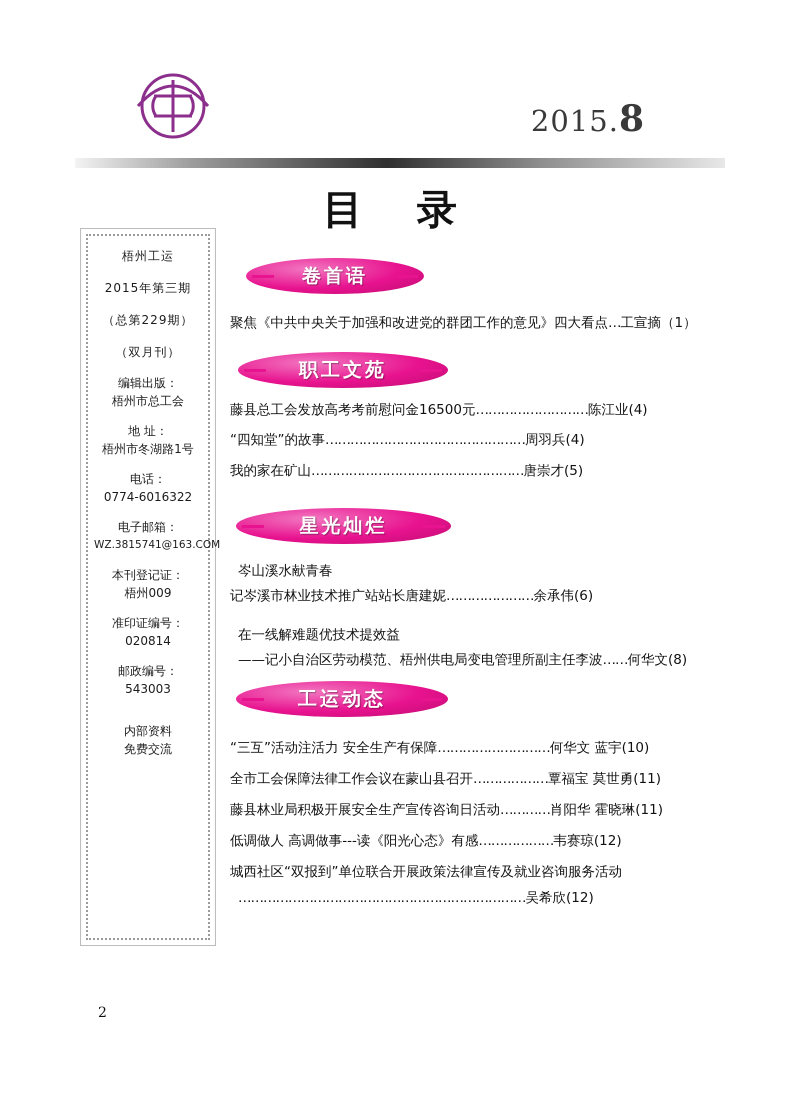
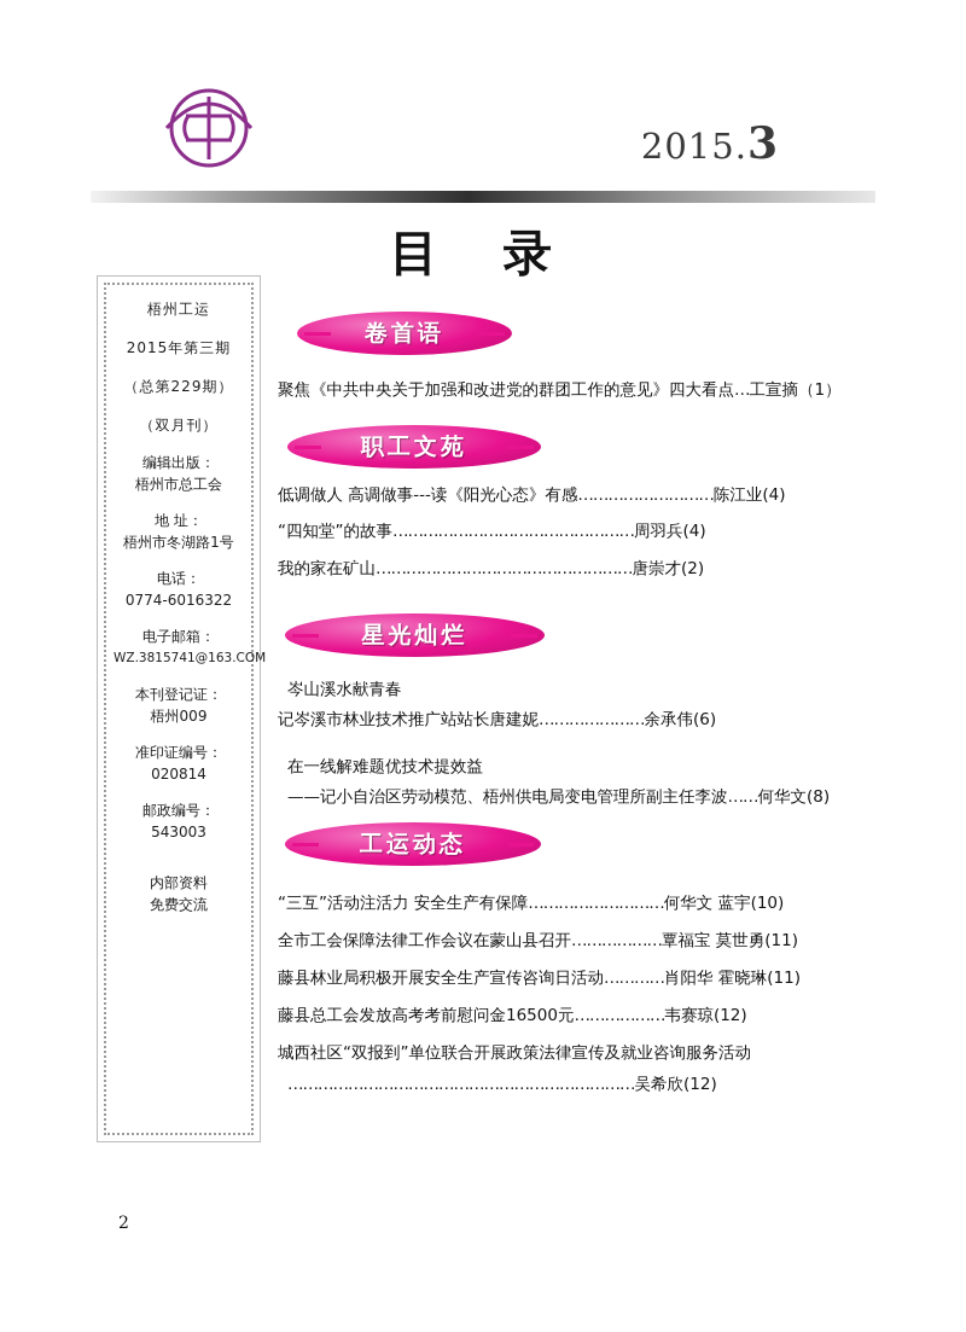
- 2015.8
+ 2015.3
  目 录
  梧州工运
  2015年第三期
  （总第229期）
  （双月刊）
  编辑出版：
  梧州市总工会
  地 址：
  梧州市冬湖路1号
  电话：
  0774-6016322
  电子邮箱：
  WZ.3815741@163.COM
  本刊登记证：
  梧州009
  准印证编号：
  020814
  邮政编号：
  543003
  内部资料
  免费交流
  卷首语
  聚焦《中共中央关于加强和改进党的群团工作的意见》四大看点…工宣摘（1）
  职工文苑
- 藤县总工会发放高考考前慰问金16500元………………………陈江业(4)
+ 低调做人 高调做事---读《阳光心态》有感………………………陈江业(4)
  “四知堂”的故事…………………………………………周羽兵(4)
- 我的家在矿山……………………………………………唐崇才(5)
+ 我的家在矿山……………………………………………唐崇才(2)
  星光灿烂
  岑山溪水献青春
  记岑溪市林业技术推广站站长唐建妮…………………余承伟(6)
  在一线解难题优技术提效益
  ——记小自治区劳动模范、梧州供电局变电管理所副主任李波……何华文(8)
  工运动态
  “三互”活动注活力 安全生产有保障………………………何华文 蓝宇(10)
  全市工会保障法律工作会议在蒙山县召开………………覃福宝 莫世勇(11)
  藤县林业局积极开展安全生产宣传咨询日活动…………肖阳华 霍晓琳(11)
- 低调做人 高调做事---读《阳光心态》有感………………韦赛琼(12)
+ 藤县总工会发放高考考前慰问金16500元………………韦赛琼(12)
  城西社区“双报到”单位联合开展政策法律宣传及就业咨询服务活动
  ……………………………………………………………吴希欣(12)
  2
